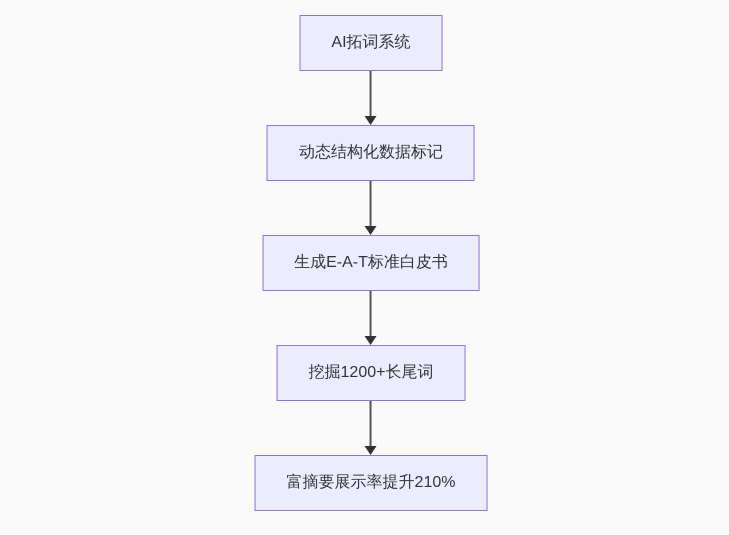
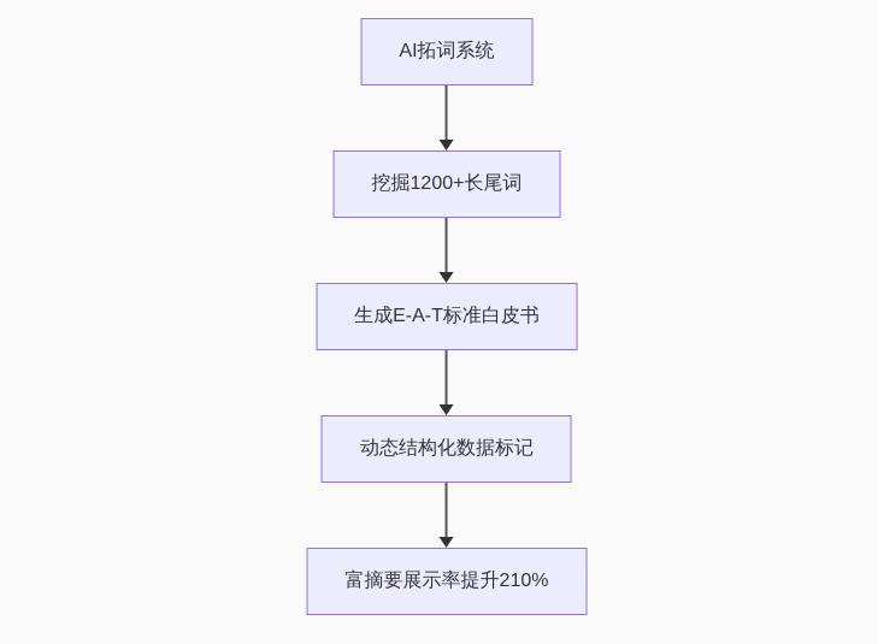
  AI拓词系统
- 动态结构化数据标记
+ 挖掘1200+长尾词
  生成E-A-T标准白皮书
- 挖掘1200+长尾词
+ 动态结构化数据标记
  富摘要展示率提升210%
